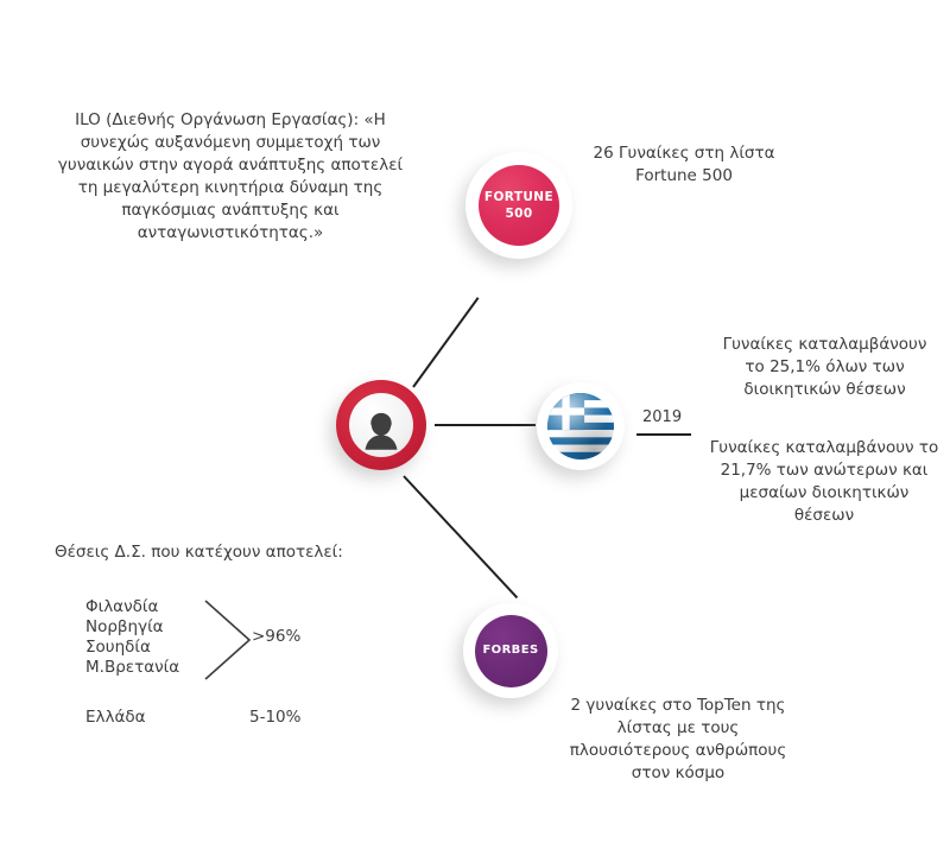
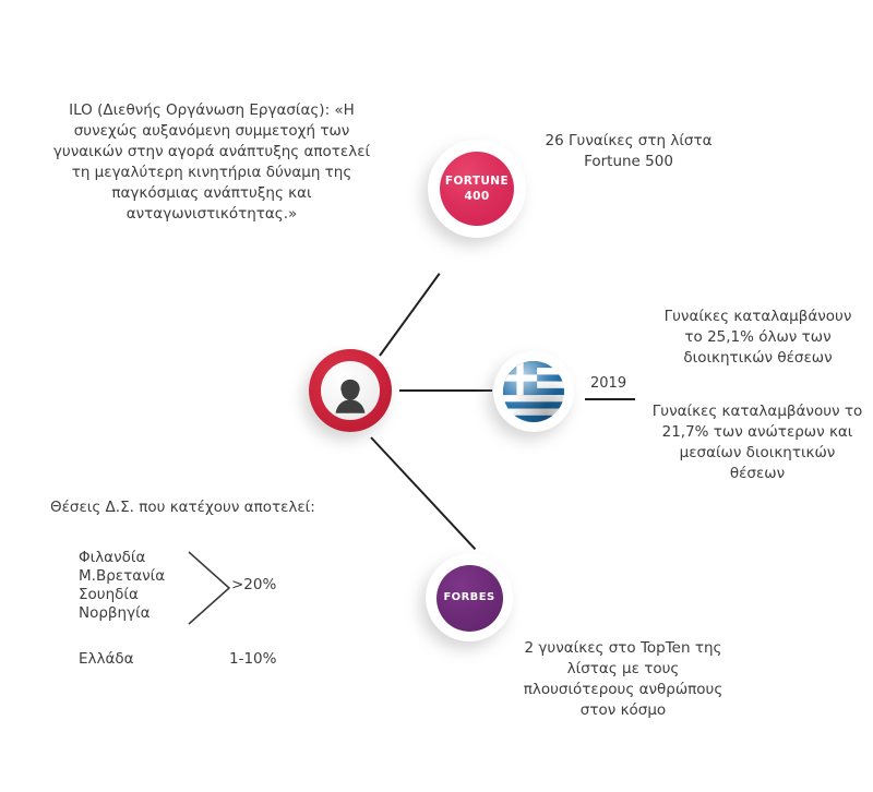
  ILO (Διεθνής Οργάνωση Εργασίας): «Η συνεχώς αυξανόμενη συμμετοχή των γυναικών στην αγορά ανάπτυξης αποτελεί τη μεγαλύτερη κινητήρια δύναμη της παγκόσμιας ανάπτυξης και ανταγωνιστικότητας.»
  FORTUNE
- 500
+ 400
  26 Γυναίκες στη λίστα
  Fortune 500
  2019
  Γυναίκες καταλαμβάνουν
  το 25,1% όλων των
  διοικητικών θέσεων
  Γυναίκες καταλαμβάνουν το
  21,7% των ανώτερων και
  μεσαίων διοικητικών
  θέσεων
  FORBES
  2 γυναίκες στο TopTen της
  λίστας με τους
  πλουσιότερους ανθρώπους
  στον κόσμο
  Θέσεις Δ.Σ. που κατέχουν αποτελεί:
  Φιλανδία
- Νορβηγία
+ Μ.Βρετανία
  Σουηδία
- Μ.Βρετανία
+ Νορβηγία
- >96%
+ >20%
  Ελλάδα
- 5-10%
+ 1-10%
